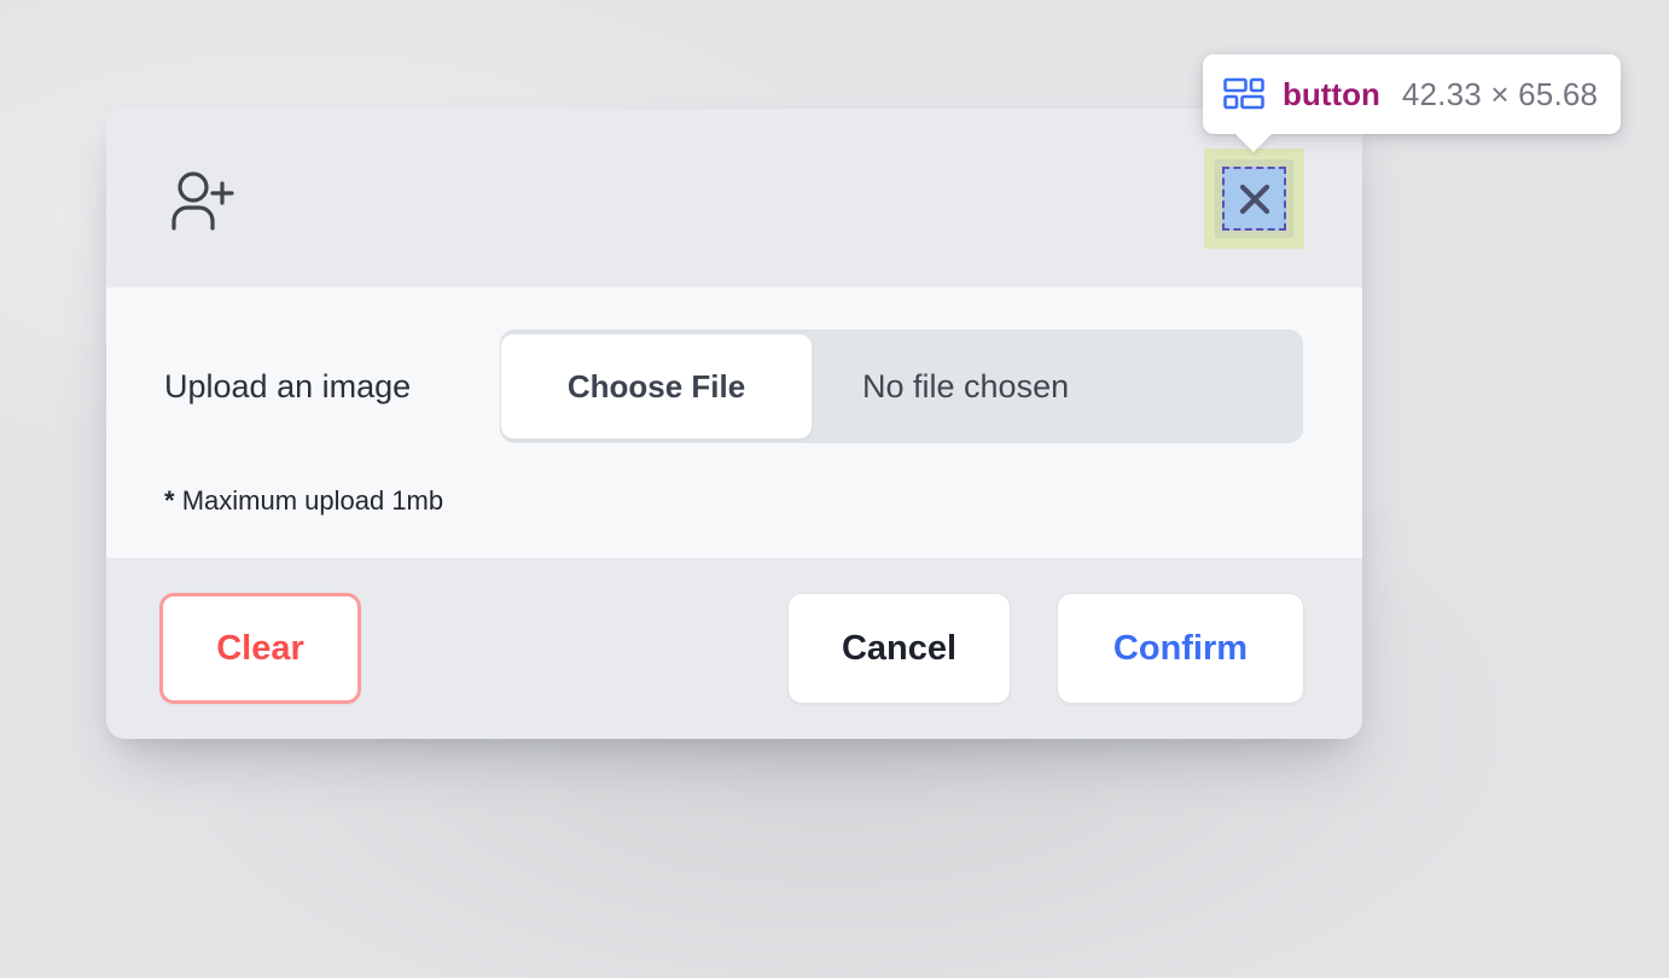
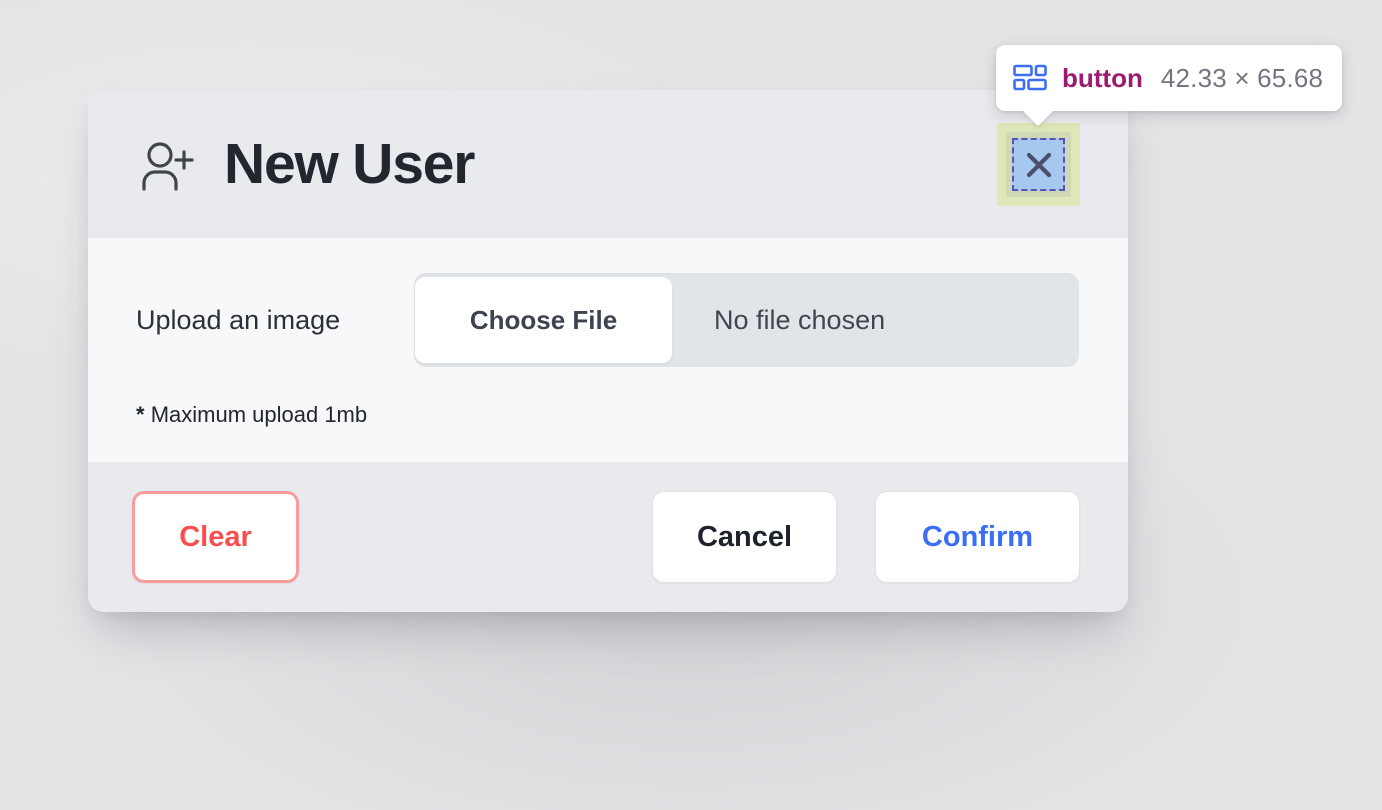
+ New User
  Upload an image
  Choose File
  No file chosen
  * Maximum upload 1mb
  Clear
  Cancel
  Confirm
  button
  42.33 × 65.68
